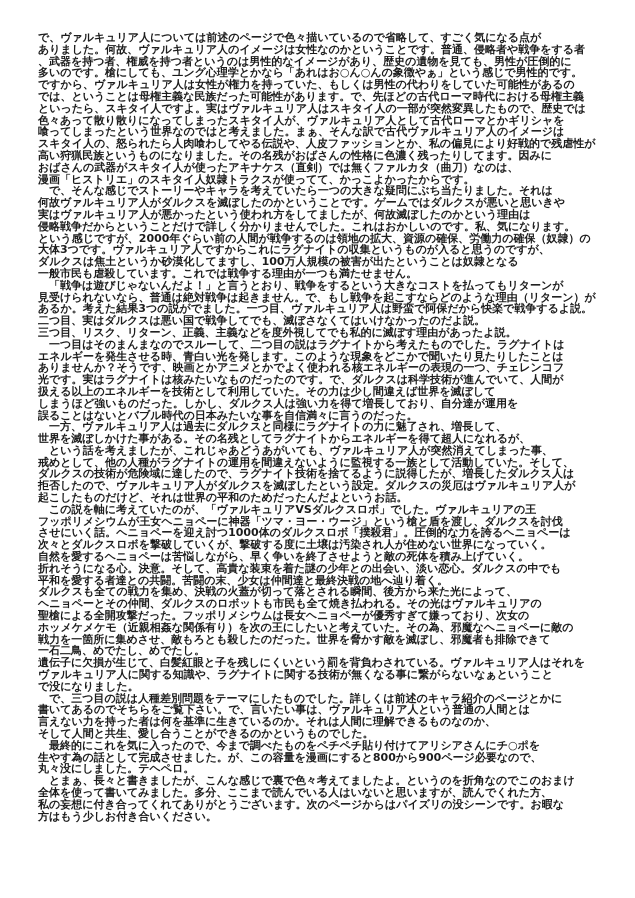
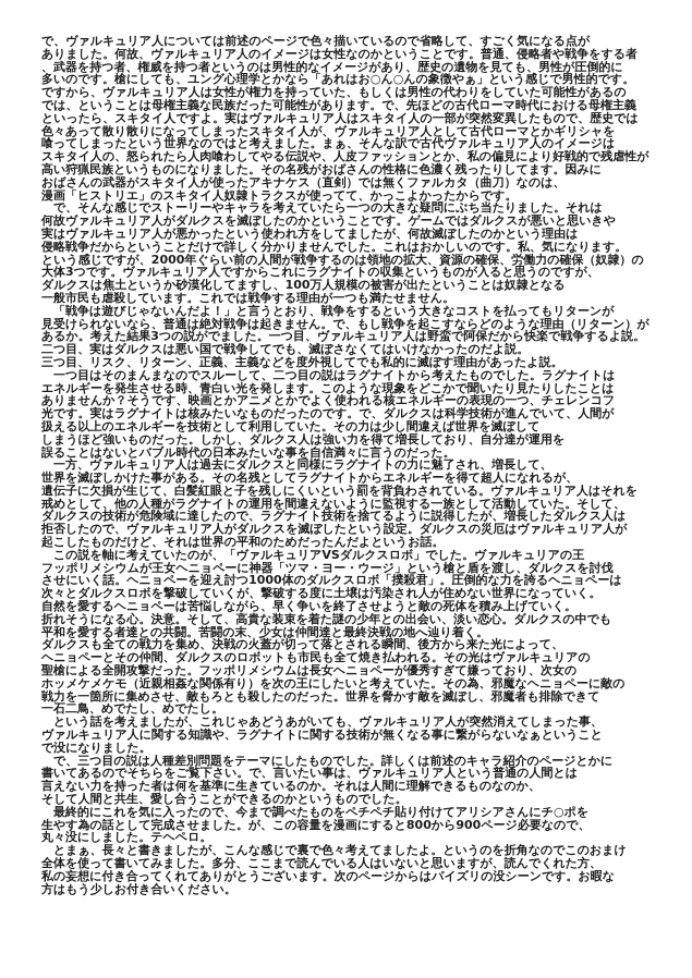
  で、ヴァルキュリア人については前述のページで色々描いているので省略して、すごく気になる点が
  ありました。何故、ヴァルキュリア人のイメージは女性なのかということです。普通、侵略者や戦争をする者
  、武器を持つ者、権威を持つ者というのは男性的なイメージがあり、歴史の遺物を見ても、男性が圧倒的に
  多いのです。槍にしても、ユング心理学とかなら「あれはお○ん○んの象徴やぁ」という感じで男性的です。
  ですから、ヴァルキュリア人は女性が権力を持っていた、もしくは男性の代わりをしていた可能性があるの
  では、ということは母権主義な民族だった可能性があります。で、先ほどの古代ローマ時代における母権主義
  といったら、スキタイ人ですよ。実はヴァルキュリア人はスキタイ人の一部が突然変異したもので、歴史では
  色々あって散り散りになってしまったスキタイ人が、ヴァルキュリア人として古代ローマとかギリシャを
  喰ってしまったという世界なのではと考えました。まぁ、そんな訳で古代ヴァルキュリア人のイメージは
  スキタイ人の、怒られたら人肉喰わしてやる伝説や、人皮ファッションとか、私の偏見により好戦的で残虐性が
  高い狩猟民族というものになりました。その名残がおばさんの性格に色濃く残ったりしてます。因みに
  おばさんの武器がスキタイ人が使ったアキナケス（直剣）では無くファルカタ（曲刀）なのは、
  漫画「ヒストリエ」のスキタイ人奴隷トラクスが使ってて、かっこよかったからです。
  で、そんな感じでストーリーやキャラを考えていたら一つの大きな疑問にぶち当たりました。それは
  何故ヴァルキュリア人がダルクスを滅ぼしたのかということです。ゲームではダルクスが悪いと思いきや
  実はヴァルキュリア人が悪かったという使われ方をしてましたが、何故滅ぼしたのかという理由は
  侵略戦争だからということだけで詳しく分かりませんでした。これはおかしいのです。私、気になります。
  という感じですが、2000年ぐらい前の人間が戦争するのは領地の拡大、資源の確保、労働力の確保（奴隷）の
  大体3つです。ヴァルキュリア人ですからこれにラグナイトの収集というものが入ると思うのですが、
  ダルクスは焦土というか砂漠化してますし、100万人規模の被害が出たということは奴隷となる
  一般市民も虐殺しています。これでは戦争する理由が一つも満たせません。
  「戦争は遊びじゃないんだよ！」と言うとおり、戦争をするという大きなコストを払ってもリターンが
  見受けられないなら、普通は絶対戦争は起きません。で、もし戦争を起こすならどのような理由（リターン）が
  あるか。考えた結果3つの説がでました。一つ目、ヴァルキュリア人は野蛮で阿保だから快楽で戦争するよ説。
  二つ目、実はダルクスは悪い国で戦争してでも、滅ぼさなくてはいけなかったのだよ説。
  三つ目、リスク、リターン、正義、主義などを度外視してでも私的に滅ぼす理由があったよ説。
  一つ目はそのまんまなのでスルーして、二つ目の説はラグナイトから考えたものでした。ラグナイトは
  エネルギーを発生させる時、青白い光を発します。このような現象をどこかで聞いたり見たりしたことは
  ありませんか？そうです、映画とかアニメとかでよく使われる核エネルギーの表現の一つ、チェレンコフ
  光です。実はラグナイトは核みたいなものだったのです。で、ダルクスは科学技術が進んでいて、人間が
  扱える以上のエネルギーを技術として利用していた。その力は少し間違えば世界を滅ぼして
  しまうほど強いものだった。しかし、ダルクス人は強い力を得て増長しており、自分達が運用を
  誤ることはないとバブル時代の日本みたいな事を自信満々に言うのだった。
  一方、ヴァルキュリア人は過去にダルクスと同様にラグナイトの力に魅了され、増長して、
  世界を滅ぼしかけた事がある。その名残としてラグナイトからエネルギーを得て超人になれるが、
- という話を考えましたが、これじゃあどうあがいても、ヴァルキュリア人が突然消えてしまった事、
+ 遺伝子に欠損が生じて、白髪紅眼と子を残しにくいという罰を背負わされている。ヴァルキュリア人はそれを
  戒めとして、他の人種がラグナイトの運用を間違えないように監視する一族として活動していた。そして、
  ダルクスの技術が危険域に達したので、ラグナイト技術を捨てるように説得したが、増長したダルクス人は
  拒否したので、ヴァルキュリア人がダルクスを滅ぼしたという設定。ダルクスの災厄はヴァルキュリア人が
  起こしたものだけど、それは世界の平和のためだったんだよというお話。
  この説を軸に考えていたのが、「ヴァルキュリアVSダルクスロボ」でした。ヴァルキュリアの王
  フッポリメシウムが王女ヘニョペーに神器「ツマ・ヨー・ウージ」という槍と盾を渡し、ダルクスを討伐
  させにいく話。ヘニョペーを迎え討つ1000体のダルクスロボ「撲殺君」。圧倒的な力を誇るヘニョペーは
  次々とダルクスロボを撃破していくが、撃破する度に土壌は汚染され人が住めない世界になっていく。
  自然を愛するヘニョペーは苦悩しながら、早く争いを終了させようと敵の死体を積み上げていく。
  折れそうになる心。決意。そして、高貴な装束を着た謎の少年との出会い、淡い恋心。ダルクスの中でも
  平和を愛する者達との共闘。苦闘の末、少女は仲間達と最終決戦の地へ辿り着く。
  ダルクスも全ての戦力を集め、決戦の火蓋が切って落とされる瞬間、後方から来た光によって、
  ヘニョペーとその仲間、ダルクスのロボットも市民も全て焼き払われる。その光はヴァルキュリアの
  聖槍による全開攻撃だった。フッポリメシウムは長女ヘニョペーが優秀すぎて嫌っており、次女の
  ホッメケメケモ（近親相姦な関係有り）を次の王にしたいと考えていた。その為、邪魔なヘニョペーに敵の
  戦力を一箇所に集めさせ、敵もろとも殺したのだった。世界を脅かす敵を滅ぼし、邪魔者も排除できて
  一石二鳥、めでたし、めでたし。
- 遺伝子に欠損が生じて、白髪紅眼と子を残しにくいという罰を背負わされている。ヴァルキュリア人はそれを
+ という話を考えましたが、これじゃあどうあがいても、ヴァルキュリア人が突然消えてしまった事、
  ヴァルキュリア人に関する知識や、ラグナイトに関する技術が無くなる事に繋がらないなぁということ
  で没になりました。
  で、三つ目の説は人種差別問題をテーマにしたものでした。詳しくは前述のキャラ紹介のページとかに
  書いてあるのでそちらをご覧下さい。で、言いたい事は、ヴァルキュリア人という普通の人間とは
  言えない力を持った者は何を基準に生きているのか。それは人間に理解できるものなのか、
  そして人間と共生、愛し合うことができるのかというものでした。
  最終的にこれを気に入ったので、今まで調べたものをペチペチ貼り付けてアリシアさんにチ○ポを
  生やす為の話として完成させました。が、この容量を漫画にすると800から900ページ必要なので、
  丸々没にしました。テヘペロ。
  とまぁ、長々と書きましたが、こんな感じで裏で色々考えてましたよ。というのを折角なのでこのおまけ
  全体を使って書いてみました。多分、ここまで読んでいる人はいないと思いますが、読んでくれた方、
  私の妄想に付き合ってくれてありがとうございます。次のページからはパイズリの没シーンです。お暇な
  方はもう少しお付き合いください。
